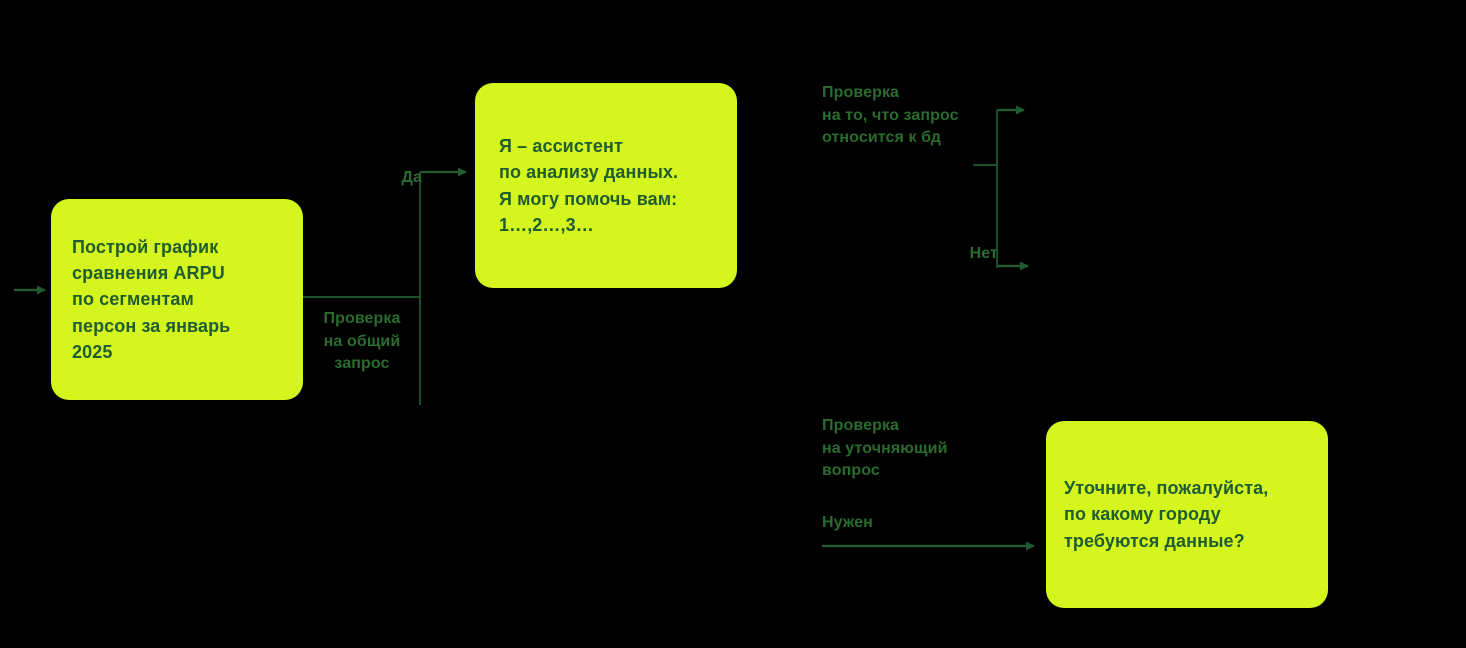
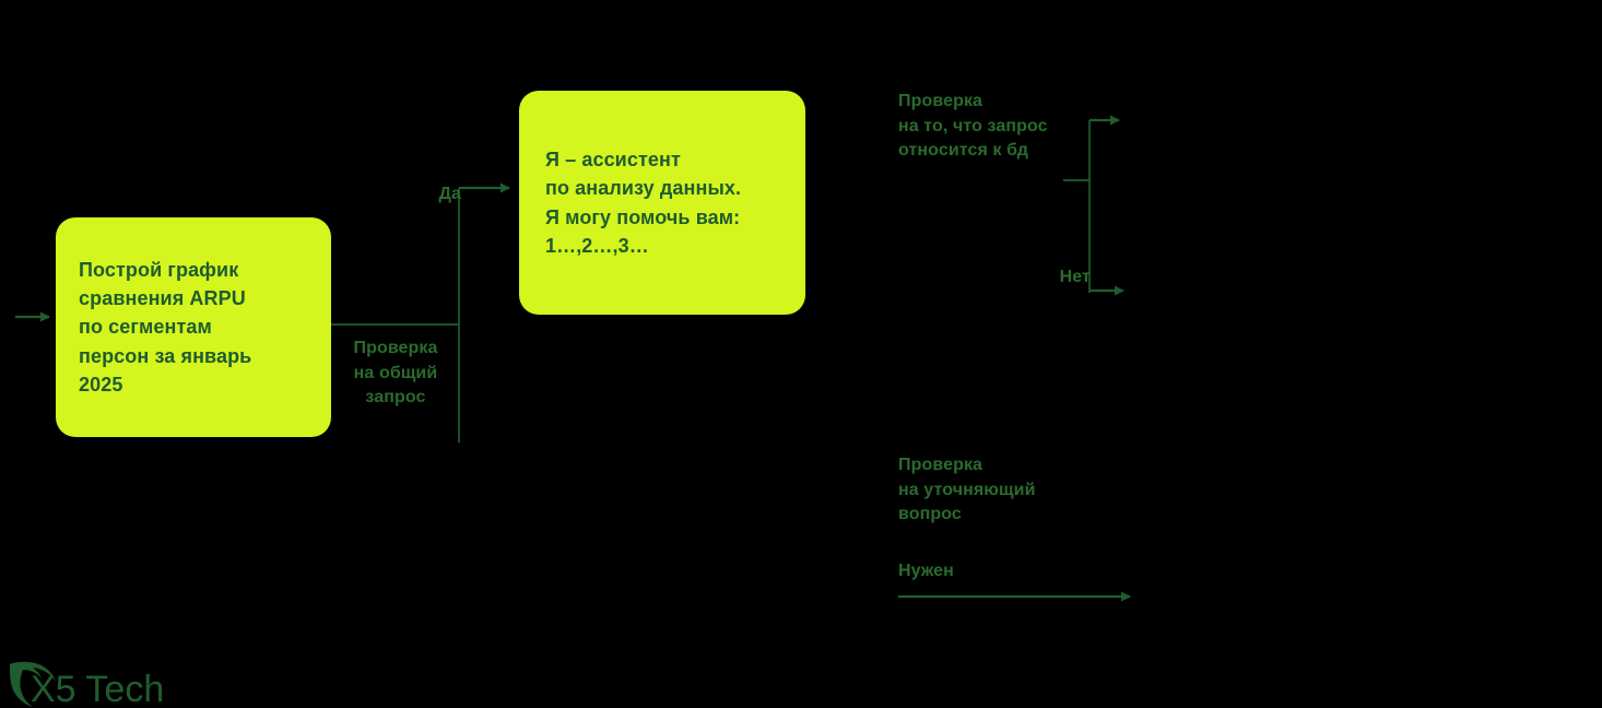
  Построй график
  сравнения ARPU
  по сегментам
  персон за январь
  2025
  Я – ассистент
  по анализу данных.
  Я могу помочь вам:
  1…,2…,3…
- Уточните, пожалуйста,
- по какому городу
- требуются данные?
  Да
  Проверка
  на общий
  запрос
  Проверка
  на то, что запрос
  относится к бд
  Нет
  Проверка
  на уточняющий
  вопрос
  Нужен
+ X5 Tech
